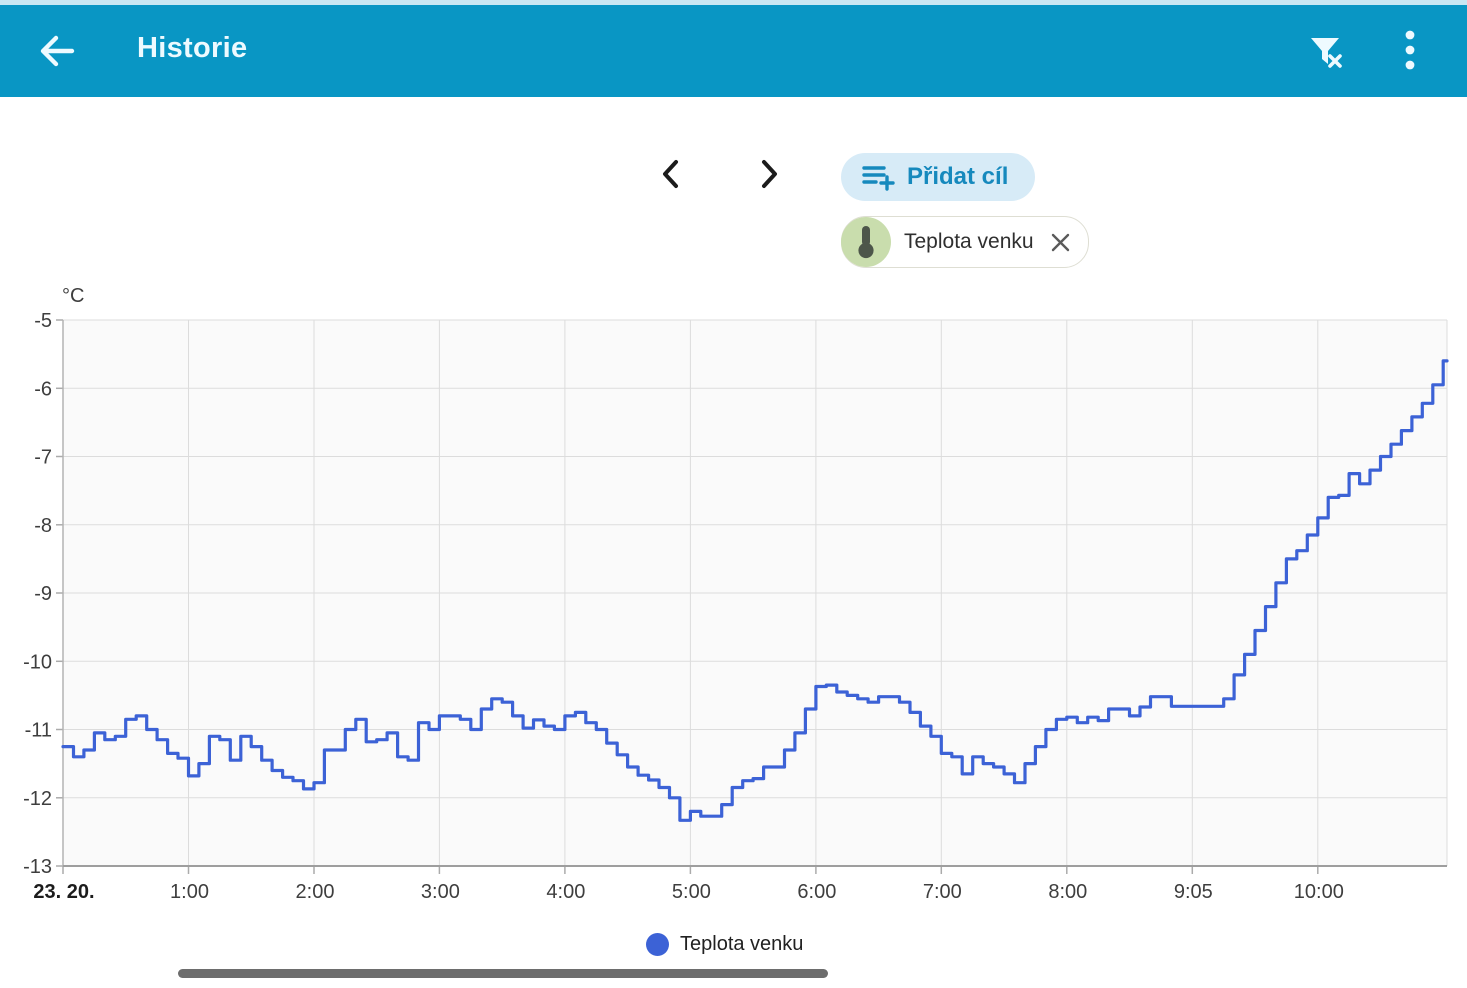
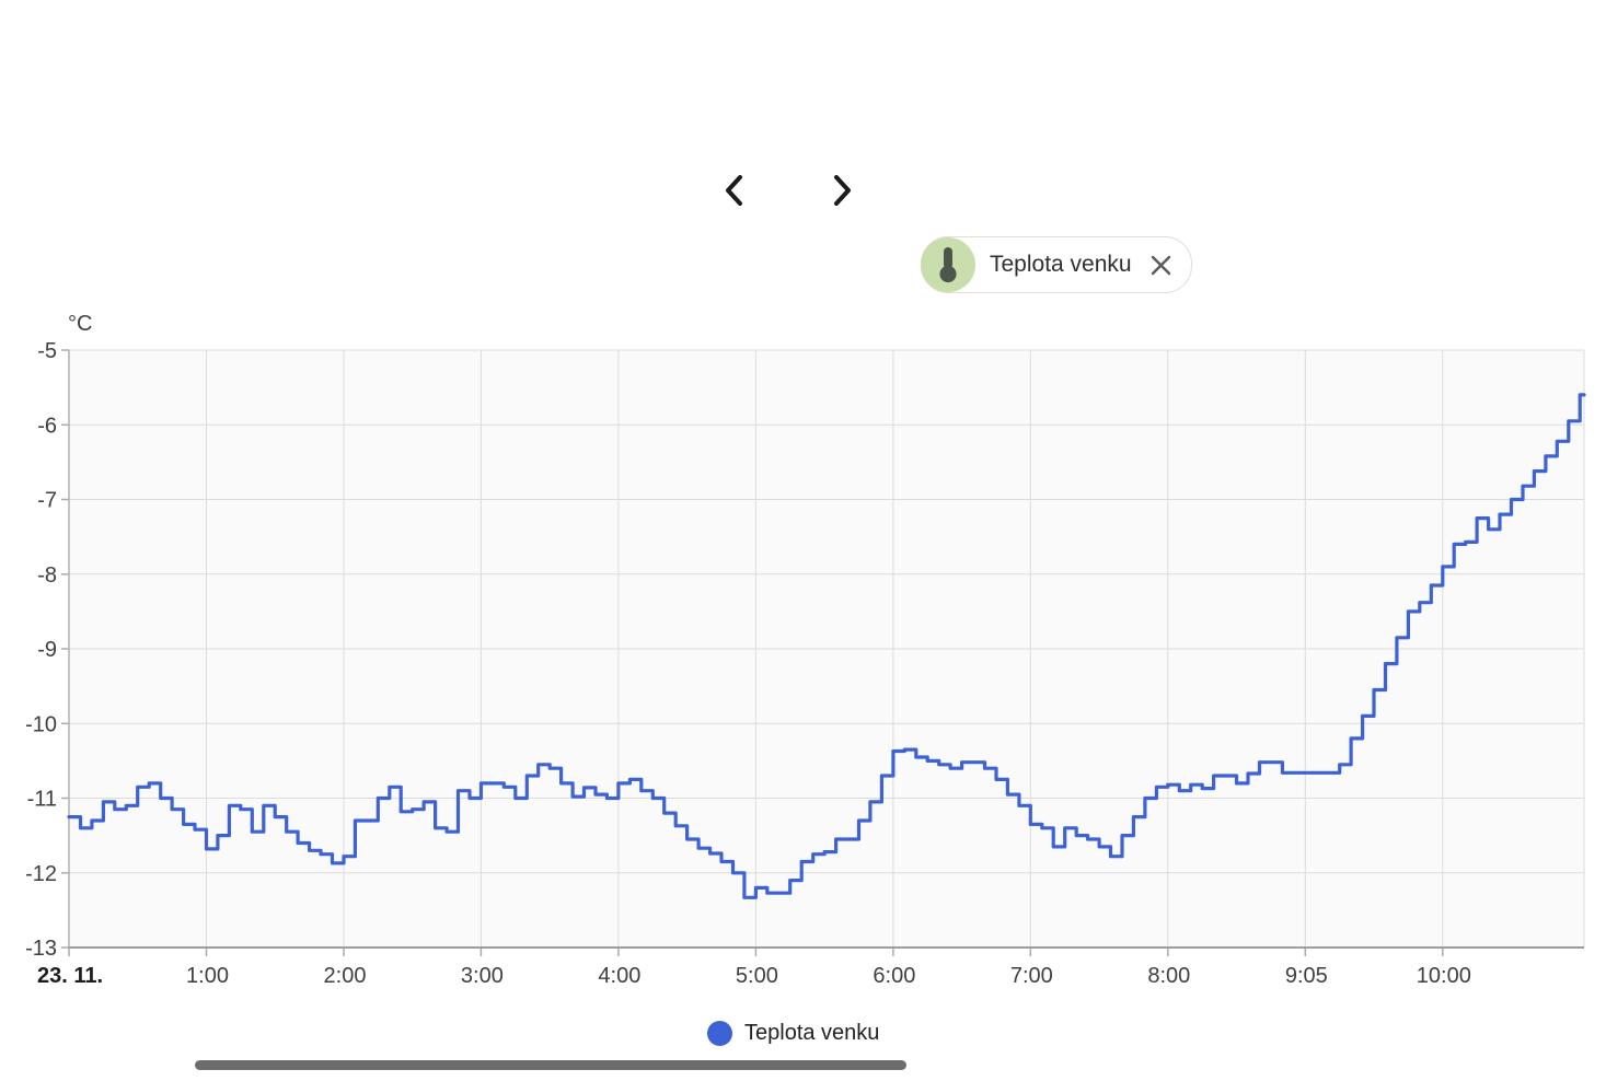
  -5
  -6
  -7
  -8
  -9
  -10
  -11
  -12
  -13
- 23. 20.
+ 23. 11.
  1:00
  2:00
  3:00
  4:00
  5:00
  6:00
  7:00
  8:00
  9:05
  10:00
  °C
- Historie
- Přidat cíl
  Teplota venku
  Teplota venku
